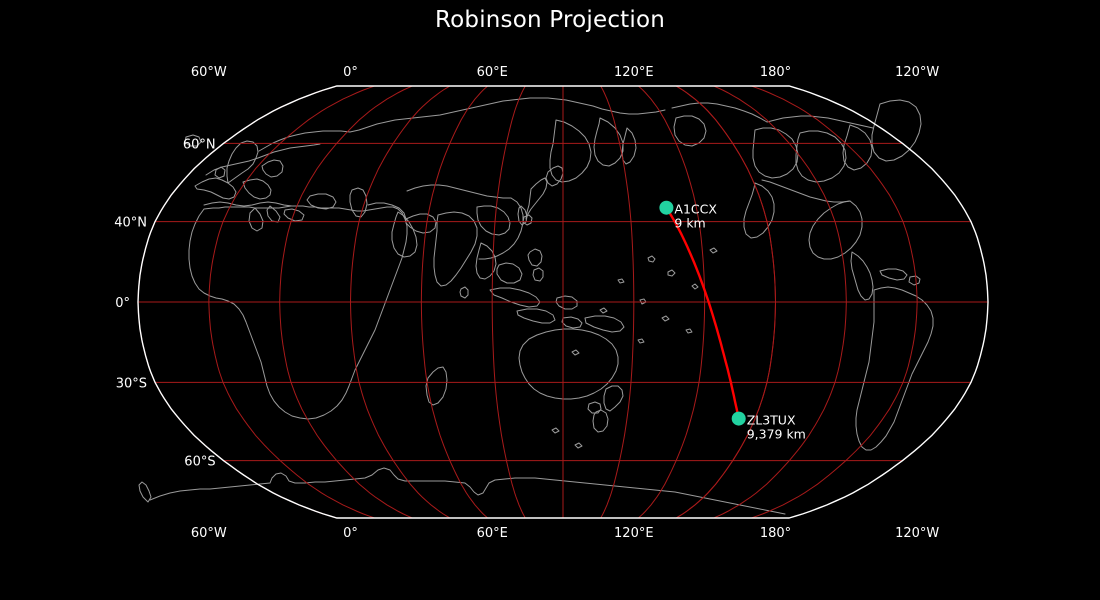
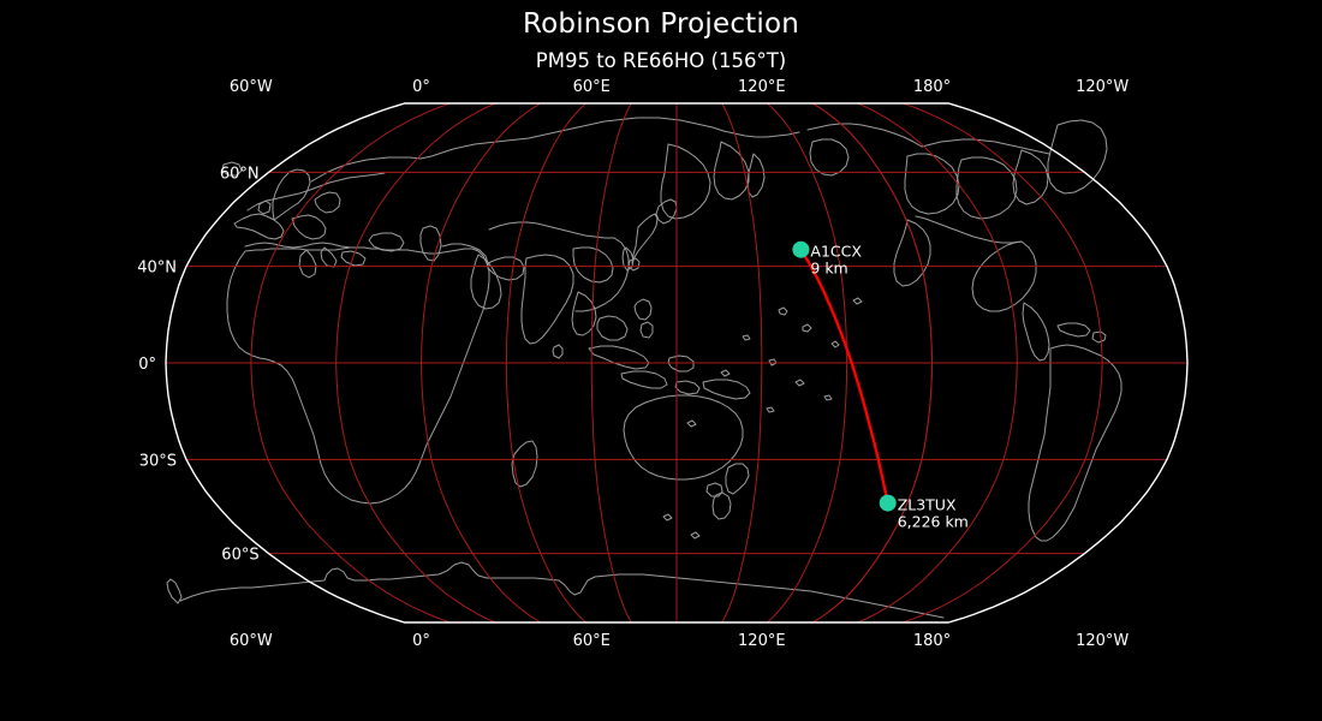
  Robinson Projection
+ PM95 to RE66HO (156°T)
  0°
  60°E
  120°E
  180°
  120°W
  60°W
  0°
  60°E
  120°E
  180°
  120°W
  60°W
  60°N
  40°N
  0°
  30°S
  60°S
  A1CCX
  9 km
  ZL3TUX
- 9,379 km
+ 6,226 km
